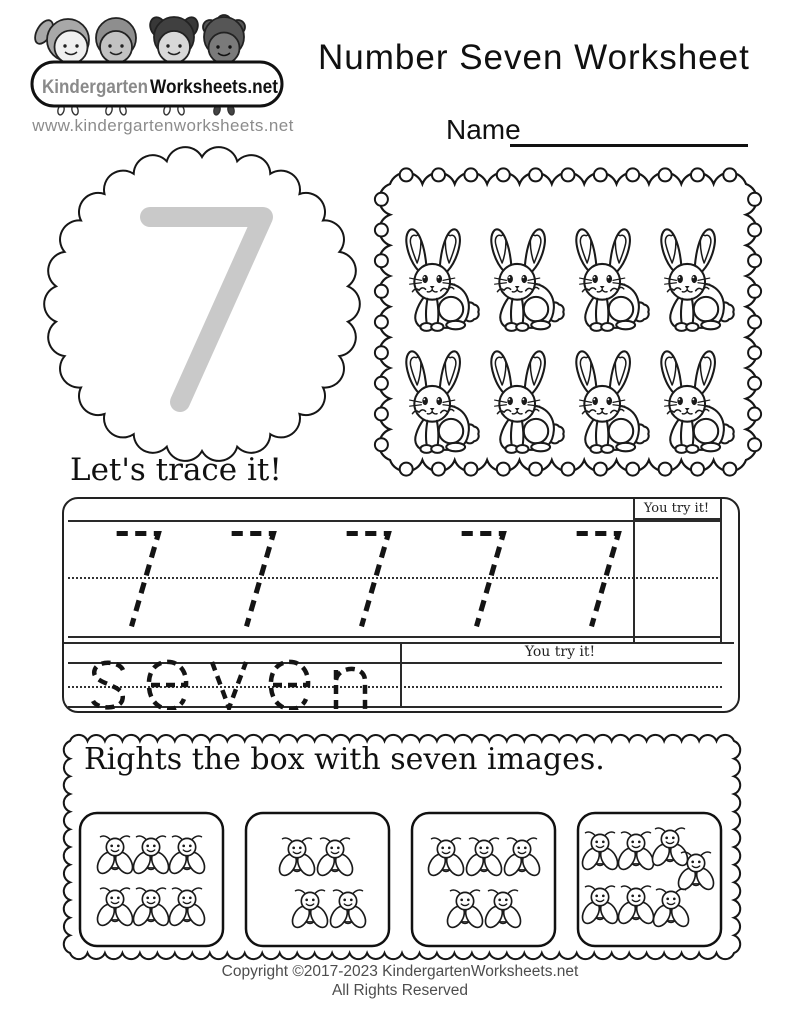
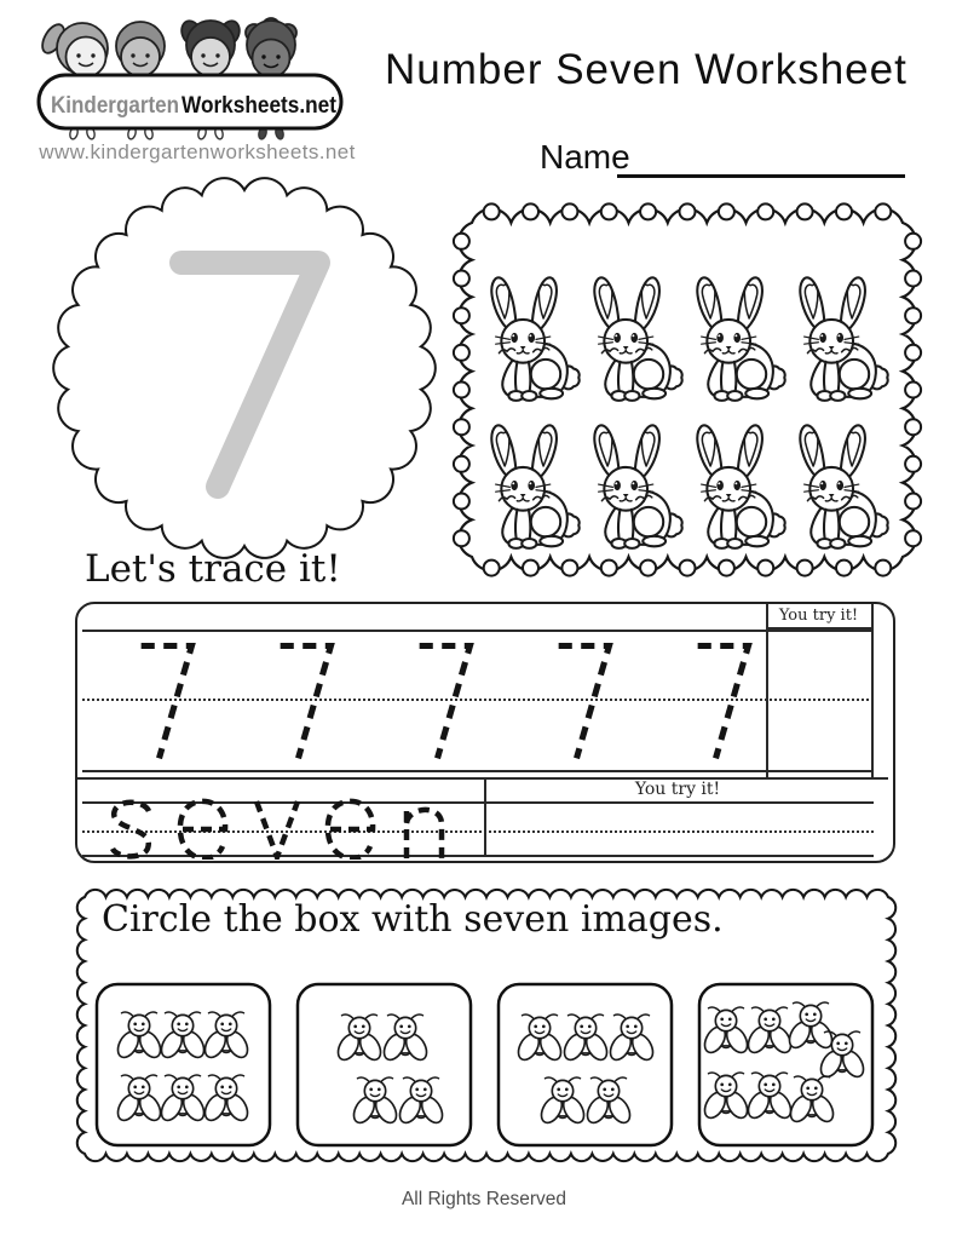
  Kindergarten
  Worksheets.net
  www.kindergartenworksheets.net
  Number Seven Worksheet
  Name
  Let's trace it!
  You try it!
  You try it!
- Rights the box with seven images.
+ Circle the box with seven images.
- Copyright ©2017-2023 KindergartenWorksheets.net
  All Rights Reserved
